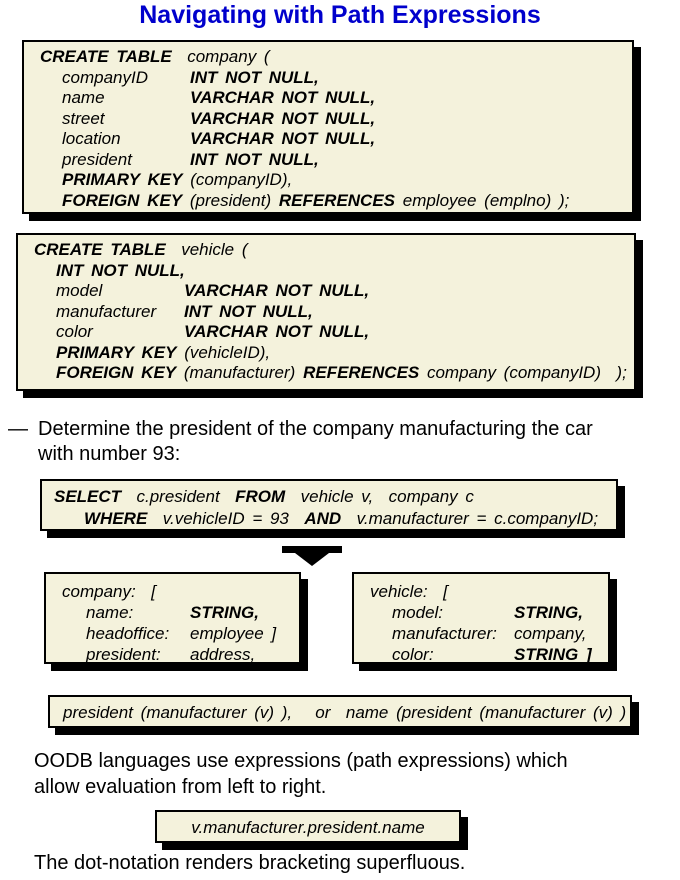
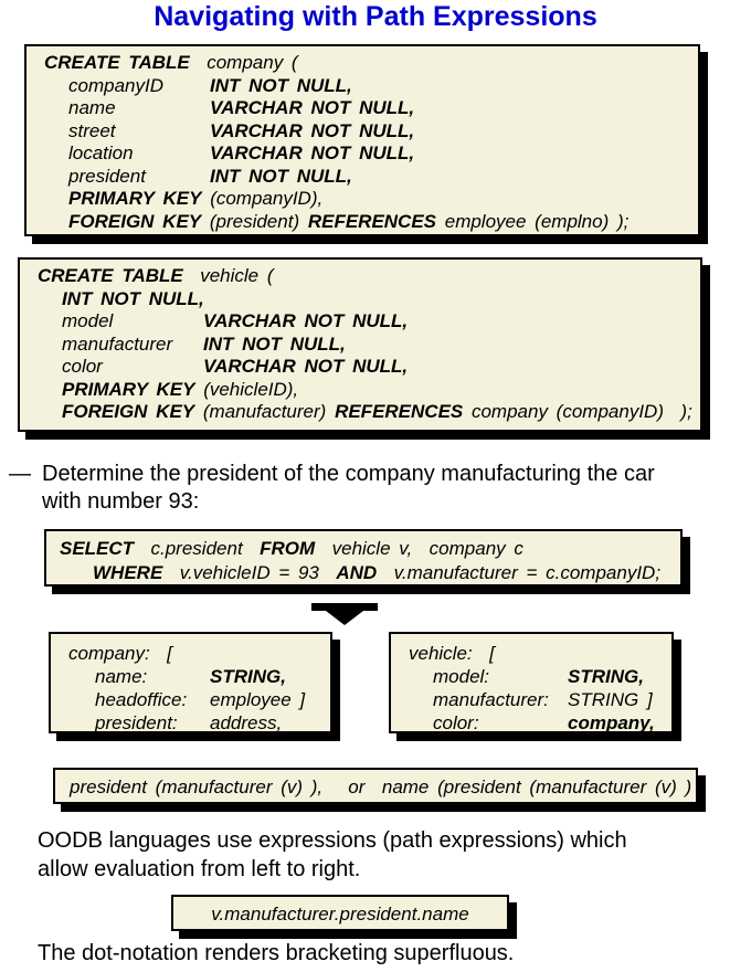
  Navigating with Path Expressions
  CREATE TABLE company (
  companyID
  INT NOT NULL,
  name
  VARCHAR NOT NULL,
  street
  VARCHAR NOT NULL,
  location
  VARCHAR NOT NULL,
  president
  INT NOT NULL,
  PRIMARY KEY (companyID),
  FOREIGN KEY (president) REFERENCES employee (emplno) );
  CREATE TABLE vehicle (
  INT NOT NULL,
  model
  VARCHAR NOT NULL,
  manufacturer
  INT NOT NULL,
  color
  VARCHAR NOT NULL,
  PRIMARY KEY (vehicleID),
  FOREIGN KEY (manufacturer) REFERENCES company (companyID) );
  — Determine the president of the company manufacturing the car
  with number 93:
  SELECT c.president FROM vehicle v, company c
  WHERE v.vehicleID = 93 AND v.manufacturer = c.companyID;
  company: [
  name:
  STRING,
  headoffice:
  employee ]
  president:
  address,
  vehicle: [
  model:
  STRING,
  manufacturer:
- company,
+ STRING ]
  color:
- STRING ]
+ company,
  president (manufacturer (v) ), or name (president (manufacturer (v) )
  OODB languages use expressions (path expressions) which
  allow evaluation from left to right.
  v.manufacturer.president.name
  The dot-notation renders bracketing superfluous.
